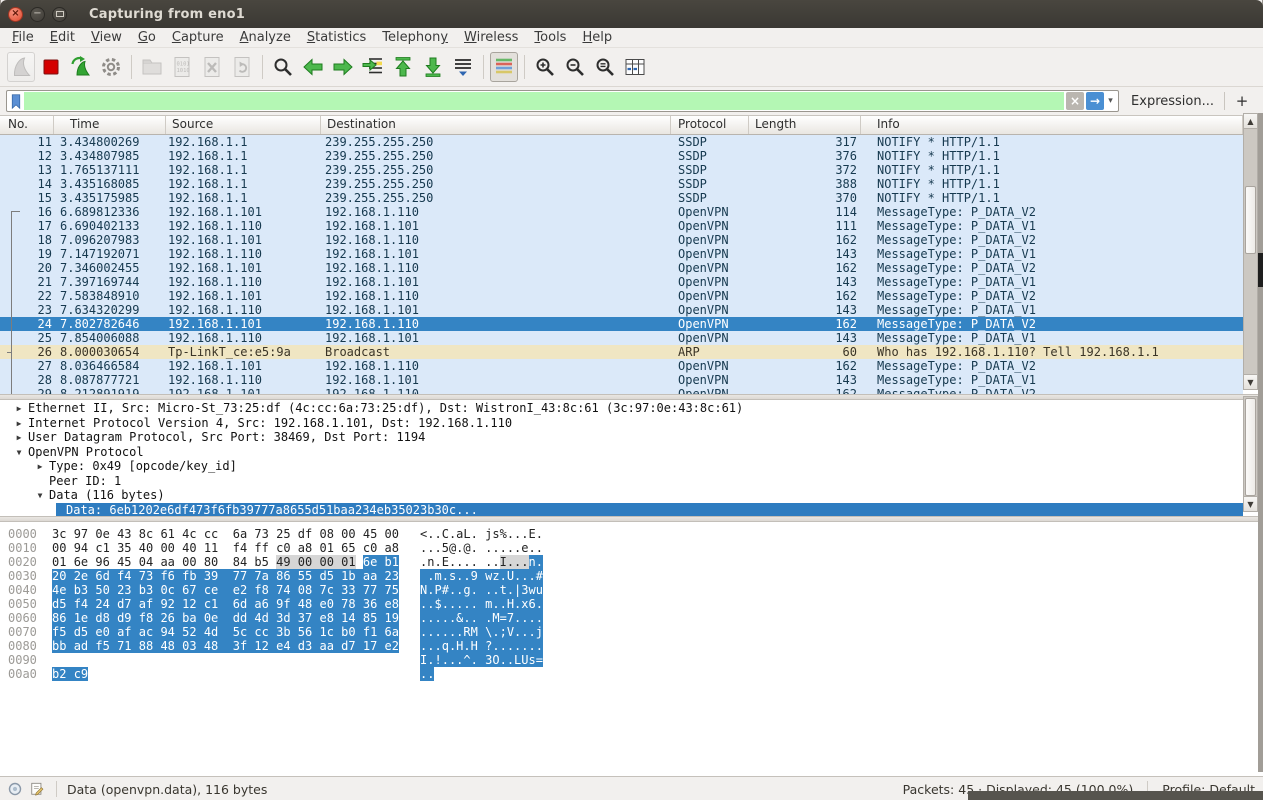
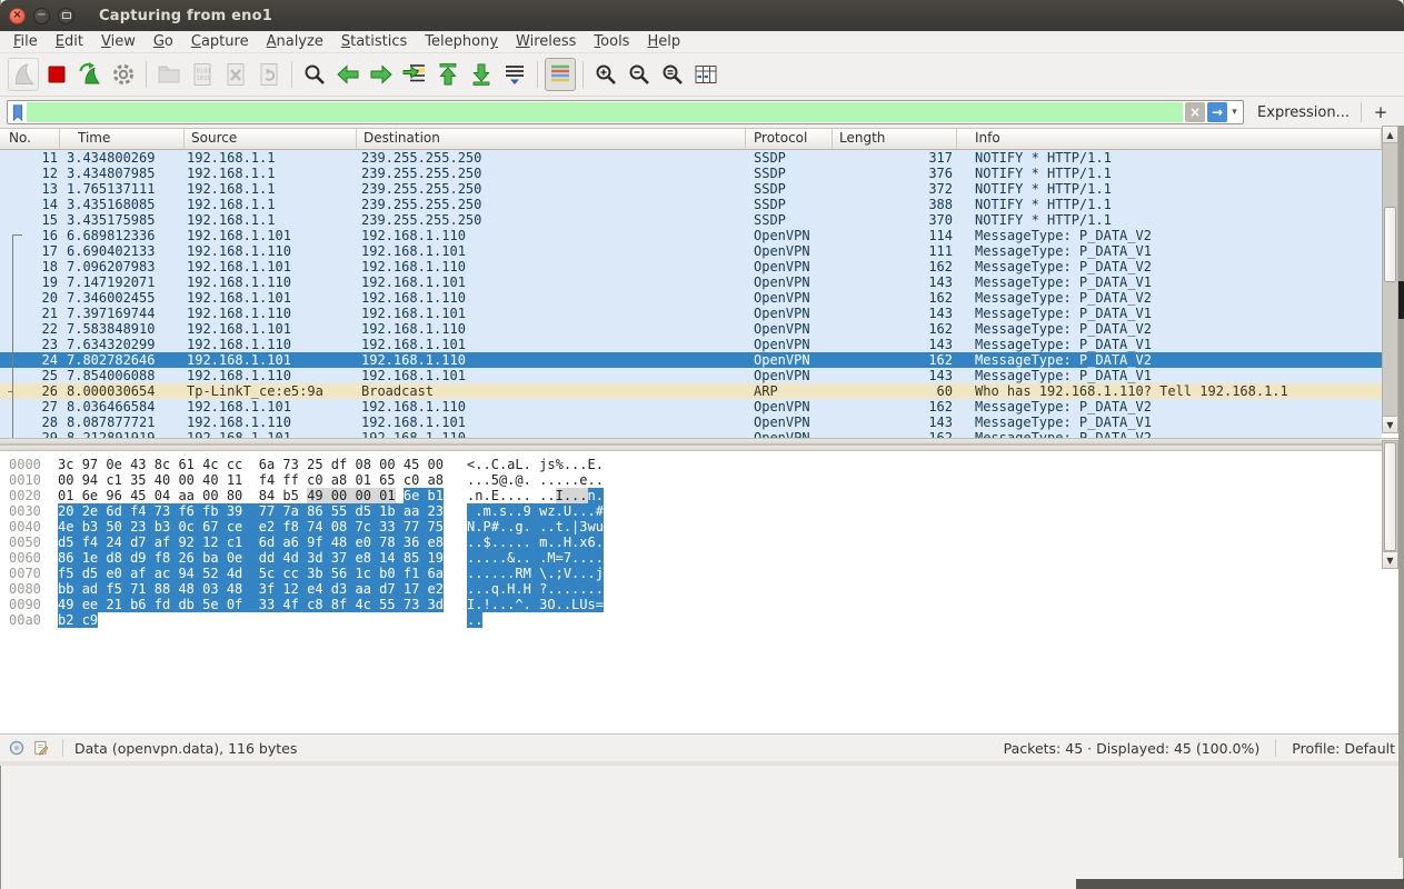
  ×
  −
  Capturing from eno1
  File
  Edit
  View
  Go
  Capture
  Analyze
  Statistics
  Telephony
  Wireless
  Tools
  Help
  ×
  →
  ▾
  Expression...
  +
  No.
  Time
  Source
  Destination
  Protocol
  Length
  Info
  11
  3.434800269
  192.168.1.1
  239.255.255.250
  SSDP
  317
  NOTIFY * HTTP/1.1
  12
  3.434807985
  192.168.1.1
  239.255.255.250
  SSDP
  376
  NOTIFY * HTTP/1.1
  13
  1.765137111
  192.168.1.1
  239.255.255.250
  SSDP
  372
  NOTIFY * HTTP/1.1
  14
  3.435168085
  192.168.1.1
  239.255.255.250
  SSDP
  388
  NOTIFY * HTTP/1.1
  15
  3.435175985
  192.168.1.1
  239.255.255.250
  SSDP
  370
  NOTIFY * HTTP/1.1
  16
  6.689812336
  192.168.1.101
  192.168.1.110
  OpenVPN
  114
  MessageType: P_DATA_V2
  17
  6.690402133
  192.168.1.110
  192.168.1.101
  OpenVPN
  111
  MessageType: P_DATA_V1
  18
  7.096207983
  192.168.1.101
  192.168.1.110
  OpenVPN
  162
  MessageType: P_DATA_V2
  19
  7.147192071
  192.168.1.110
  192.168.1.101
  OpenVPN
  143
  MessageType: P_DATA_V1
  20
  7.346002455
  192.168.1.101
  192.168.1.110
  OpenVPN
  162
  MessageType: P_DATA_V2
  21
  7.397169744
  192.168.1.110
  192.168.1.101
  OpenVPN
  143
  MessageType: P_DATA_V1
  22
  7.583848910
  192.168.1.101
  192.168.1.110
  OpenVPN
  162
  MessageType: P_DATA_V2
  23
  7.634320299
  192.168.1.110
  192.168.1.101
  OpenVPN
  143
  MessageType: P_DATA_V1
  24
  7.802782646
  192.168.1.101
  192.168.1.110
  OpenVPN
  162
  MessageType: P_DATA_V2
  25
  7.854006088
  192.168.1.110
  192.168.1.101
  OpenVPN
  143
  MessageType: P_DATA_V1
  26
  8.000030654
  Tp-LinkT_ce:e5:9a
  Broadcast
  ARP
  60
  Who has 192.168.1.110? Tell 192.168.1.1
  27
  8.036466584
  192.168.1.101
  192.168.1.110
  OpenVPN
  162
  MessageType: P_DATA_V2
  28
  8.087877721
  192.168.1.110
  192.168.1.101
  OpenVPN
  143
  MessageType: P_DATA_V1
- ▶ Ethernet II, Src: Micro-St_73:25:df (4c:cc:6a:73:25:df), Dst: WistronI_43:8c:61 (3c:97:0e:43:8c:61)
- ▶ Internet Protocol Version 4, Src: 192.168.1.101, Dst: 192.168.1.110
- ▶ User Datagram Protocol, Src Port: 38469, Dst Port: 1194
- ▼ OpenVPN Protocol
- ▶ Type: 0x49 [opcode/key_id]
- Peer ID: 1
- ▼ Data (116 bytes)
- Data: 6eb1202e6df473f6fb39777a8655d51baa234eb35023b30c...
  0000
  3c 97 0e 43 8c 61 4c cc 6a 73 25 df 08 00 45 00
  <..C.aL. js%...E.
  0010
  00 94 c1 35 40 00 40 11 f4 ff c0 a8 01 65 c0 a8
  ...5@.@. .....e..
  0020
  01 6e 96 45 04 aa 00 80 84 b5 49 00 00 01 6e b1
  .n.E.... ..I...n.
  0030
  20 2e 6d f4 73 f6 fb 39 77 7a 86 55 d5 1b aa 23
  .m.s..9 wz.U...#
  0040
  4e b3 50 23 b3 0c 67 ce e2 f8 74 08 7c 33 77 75
  N.P#..g. ..t.|3wu
  0050
  d5 f4 24 d7 af 92 12 c1 6d a6 9f 48 e0 78 36 e8
  ..$..... m..H.x6.
  0060
  86 1e d8 d9 f8 26 ba 0e dd 4d 3d 37 e8 14 85 19
  .....&.. .M=7....
  0070
  f5 d5 e0 af ac 94 52 4d 5c cc 3b 56 1c b0 f1 6a
  ......RM \.;V...j
  0080
  bb ad f5 71 88 48 03 48 3f 12 e4 d3 aa d7 17 e2
  ...q.H.H ?.......
  0090
+ 49 ee 21 b6 fd db 5e 0f 33 4f c8 8f 4c 55 73 3d
  I.!...^. 3O..LUs=
  00a0
  b2 c9
  ..
  Data (openvpn.data), 116 bytes
  Packets: 45 · Displayed: 45 (100.0%)
  Profile: Default
  ▲
  ▼
  ▼
